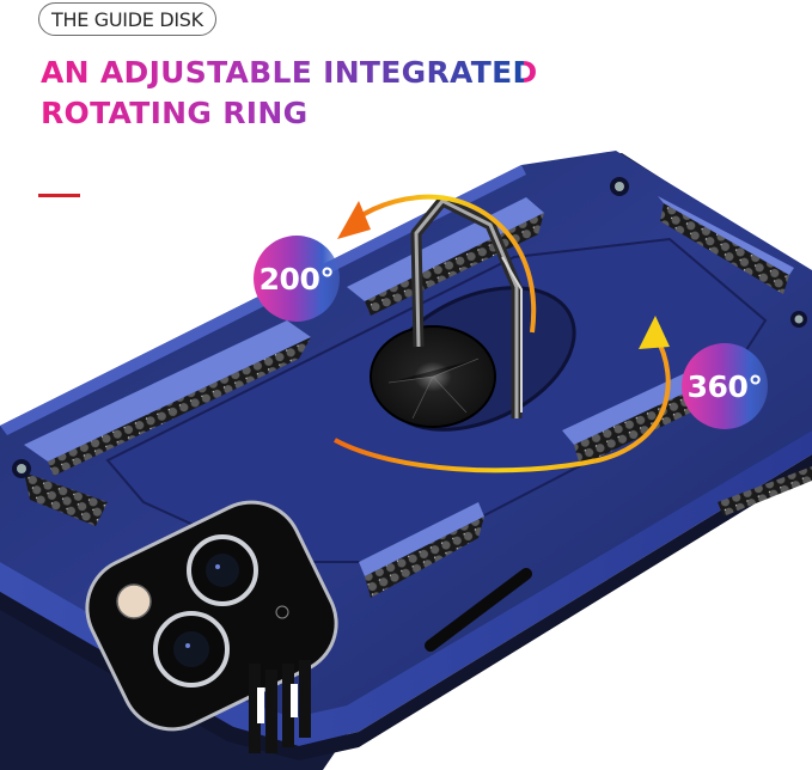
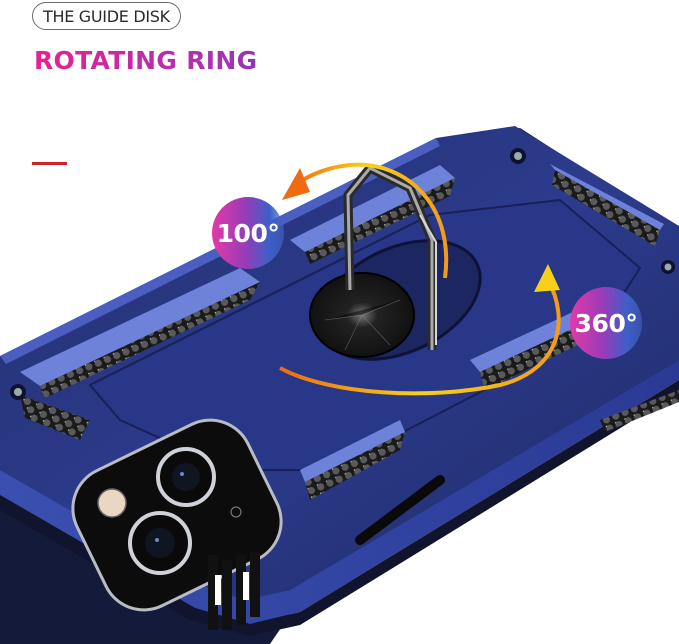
  THE GUIDE DISK
- AN ADJUSTABLE INTEGRATED
  ROTATING RING
- 200°
+ 100°
  360°
